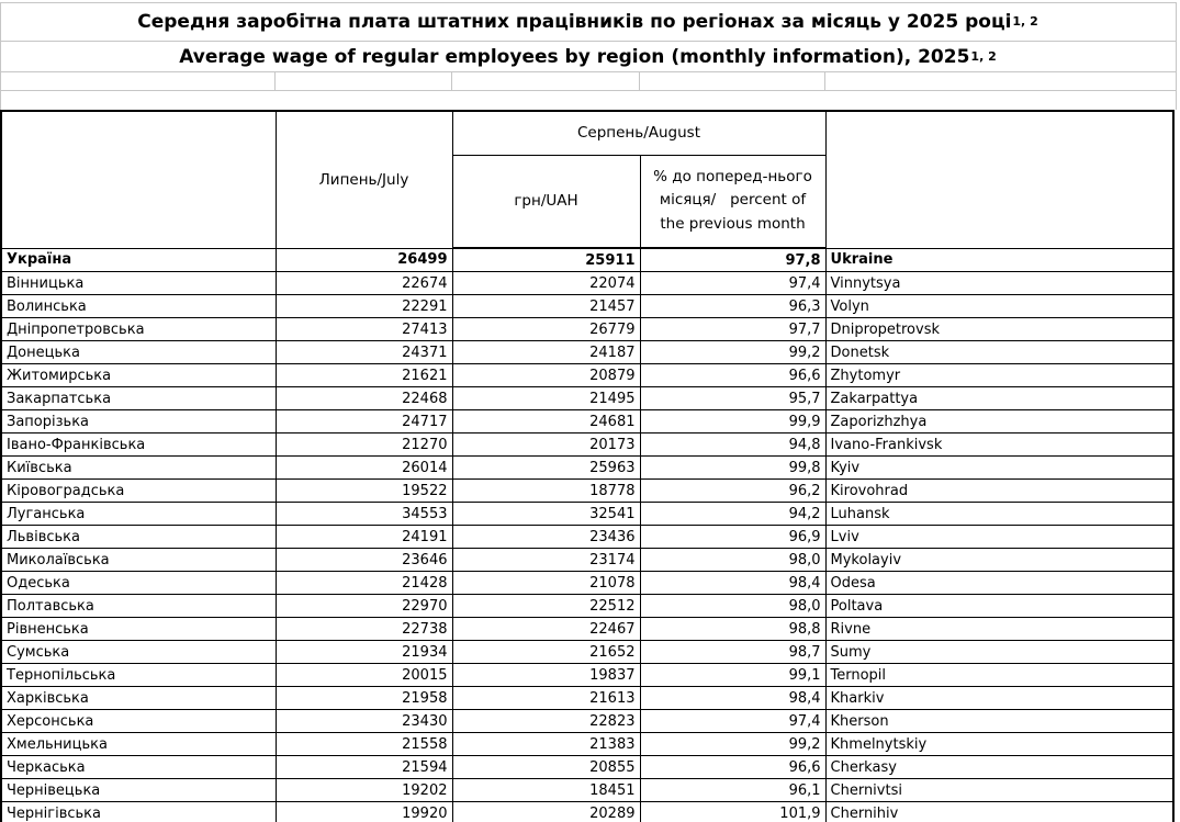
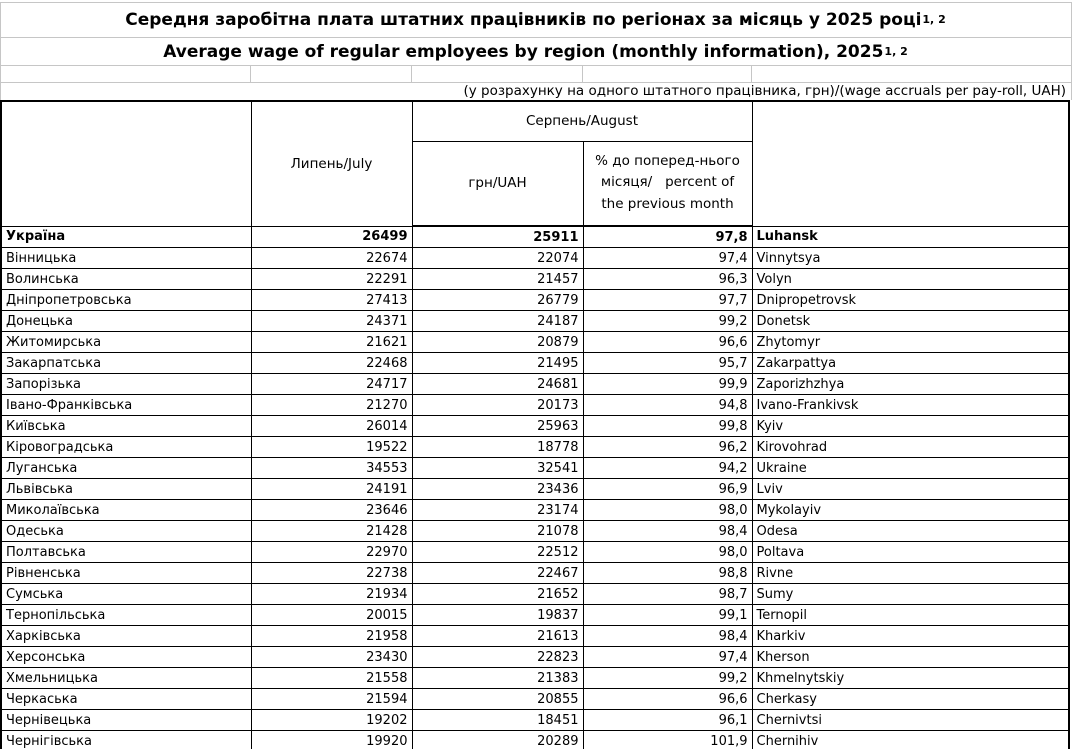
  Середня заробітна плата штатних працівників по регіонах за місяць у 2025 році
  1, 2
  Average wage of regular employees by region (monthly information), 2025
  1, 2
+ (у розрахунку на одного штатного працівника, грн)/(wage accruals per pay-roll, UAH)
  	Липень/July	Серпень/August
  грн/UAH	% до поперед-нього місяця/ percent of the previous month
- Україна	26499	25911	97,8	Ukraine
+ Україна	26499	25911	97,8	Luhansk
  Вінницька	22674	22074	97,4	Vinnytsya
  Волинська	22291	21457	96,3	Volyn
  Дніпропетровська	27413	26779	97,7	Dnipropetrovsk
  Донецька	24371	24187	99,2	Donetsk
  Житомирська	21621	20879	96,6	Zhytomyr
  Закарпатська	22468	21495	95,7	Zakarpattya
  Запорізька	24717	24681	99,9	Zaporizhzhya
  Івано-Франківська	21270	20173	94,8	Ivano-Frankivsk
  Київська	26014	25963	99,8	Kyiv
  Кіровоградська	19522	18778	96,2	Kirovohrad
- Луганська	34553	32541	94,2	Luhansk
+ Луганська	34553	32541	94,2	Ukraine
  Львівська	24191	23436	96,9	Lviv
  Миколаївська	23646	23174	98,0	Mykolayiv
  Одеська	21428	21078	98,4	Odesa
  Полтавська	22970	22512	98,0	Poltava
  Рівненська	22738	22467	98,8	Rivne
  Сумська	21934	21652	98,7	Sumy
  Тернопільська	20015	19837	99,1	Ternopil
  Харківська	21958	21613	98,4	Kharkiv
  Херсонська	23430	22823	97,4	Kherson
  Хмельницька	21558	21383	99,2	Khmelnytskiy
  Черкаська	21594	20855	96,6	Cherkasy
  Чернівецька	19202	18451	96,1	Chernivtsi
  Чернігівська	19920	20289	101,9	Chernihiv
